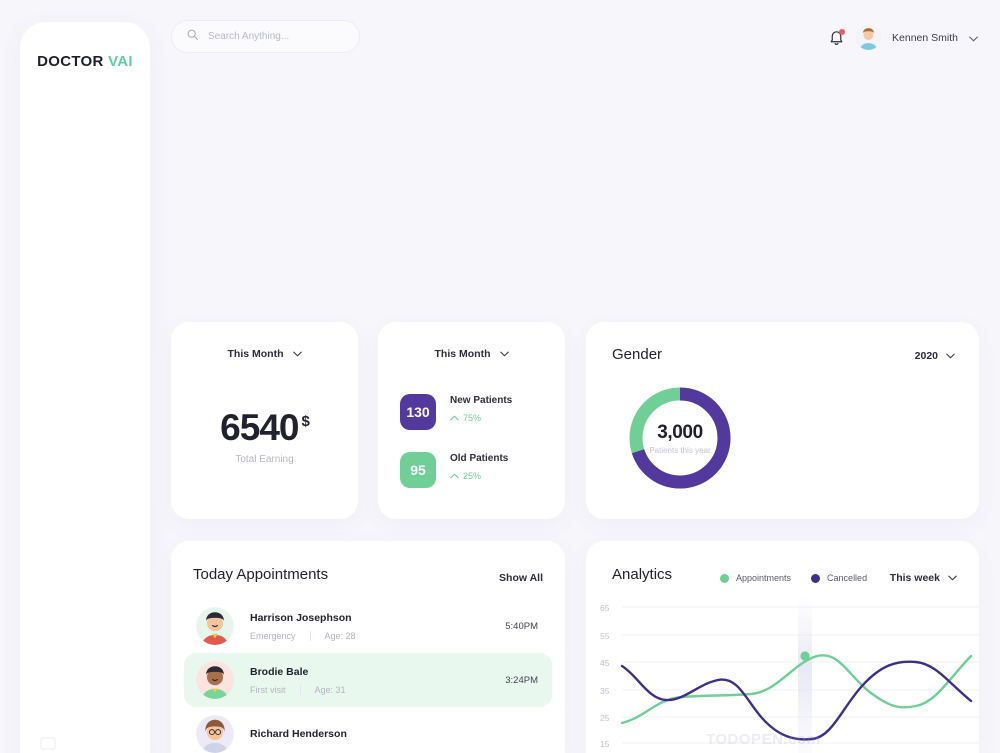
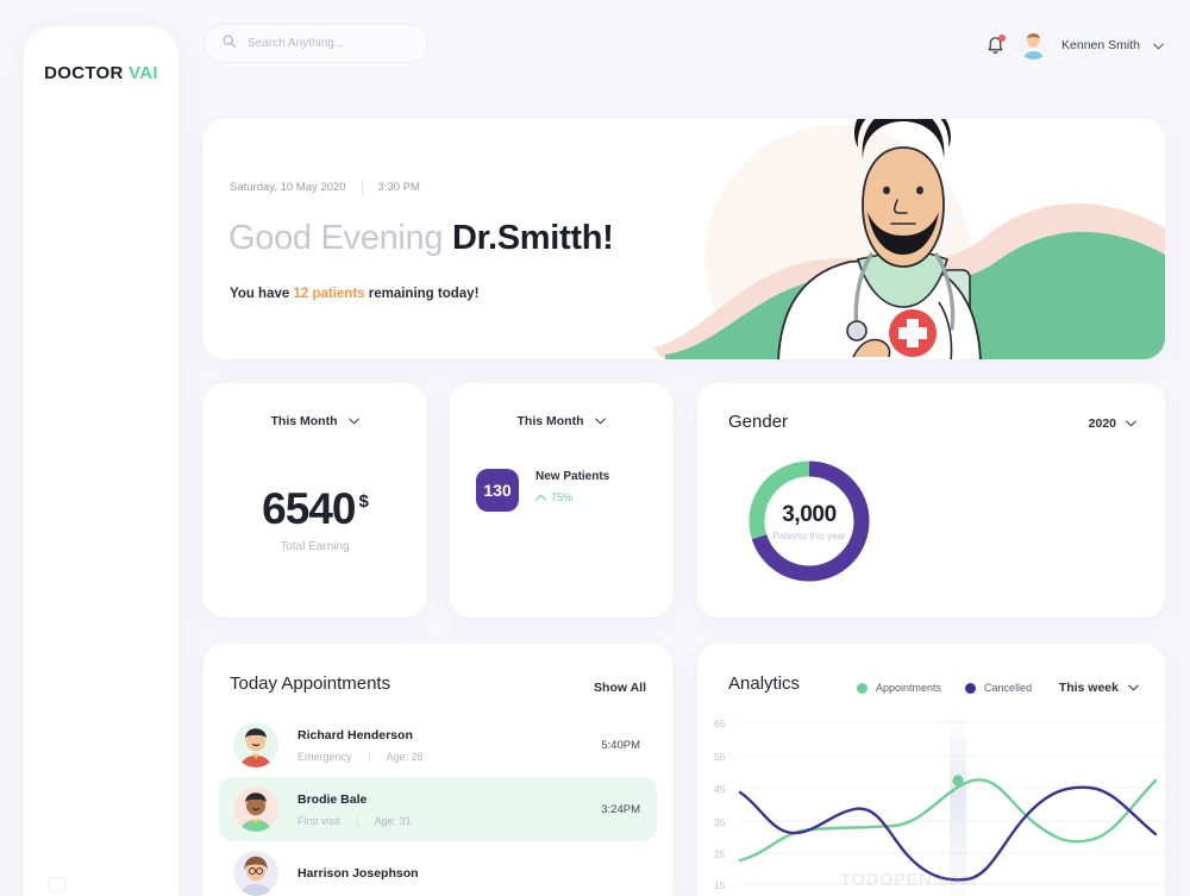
  DOCTOR VAI
  Search Anything...
  Kennen Smith
+ Saturday, 10 May 2020
+ 3:30 PM
+ Good Evening Dr.Smitth!
+ You have 12 patients remaining today!
  This Month
  6540 $
  Total Earning
  This Month
  130
  New Patients
  75%
- 95
- Old Patients
- 25%
  Gender
  2020
  3,000
  Patients this year
  Today Appointments
  Show All
- Harrison Josephson
+ Richard Henderson
  Emergency
  Age: 28
  5:40PM
  Brodie Bale
  First visit
  Age: 31
  3:24PM
- Richard Henderson
+ Harrison Josephson
  Analytics
  Appointments
  Cancelled
  This week
  65
  55
  45
  35
  25
  15
  TODOPEN.com
